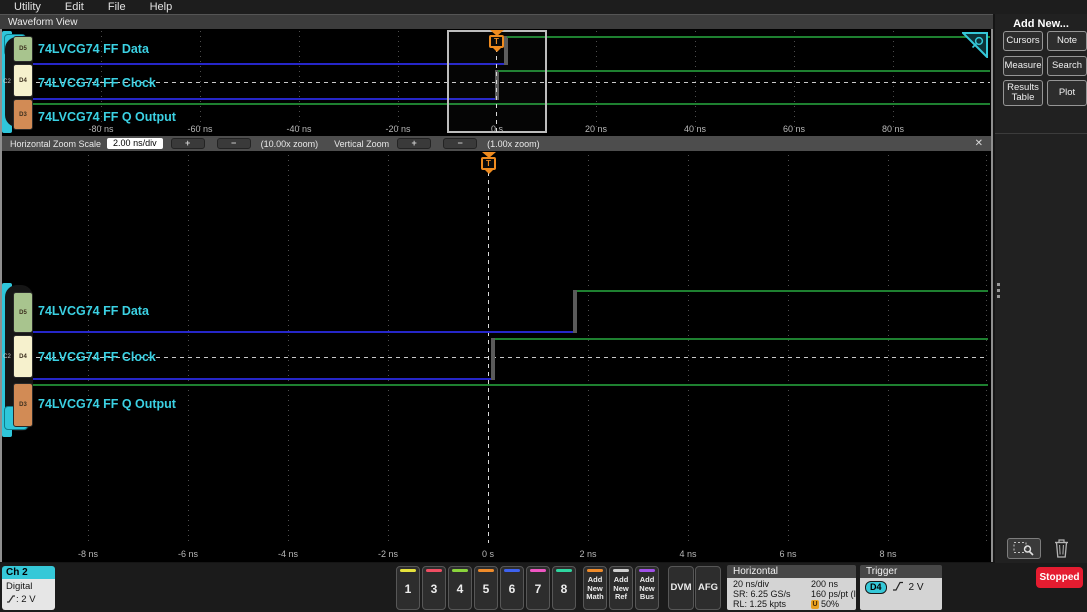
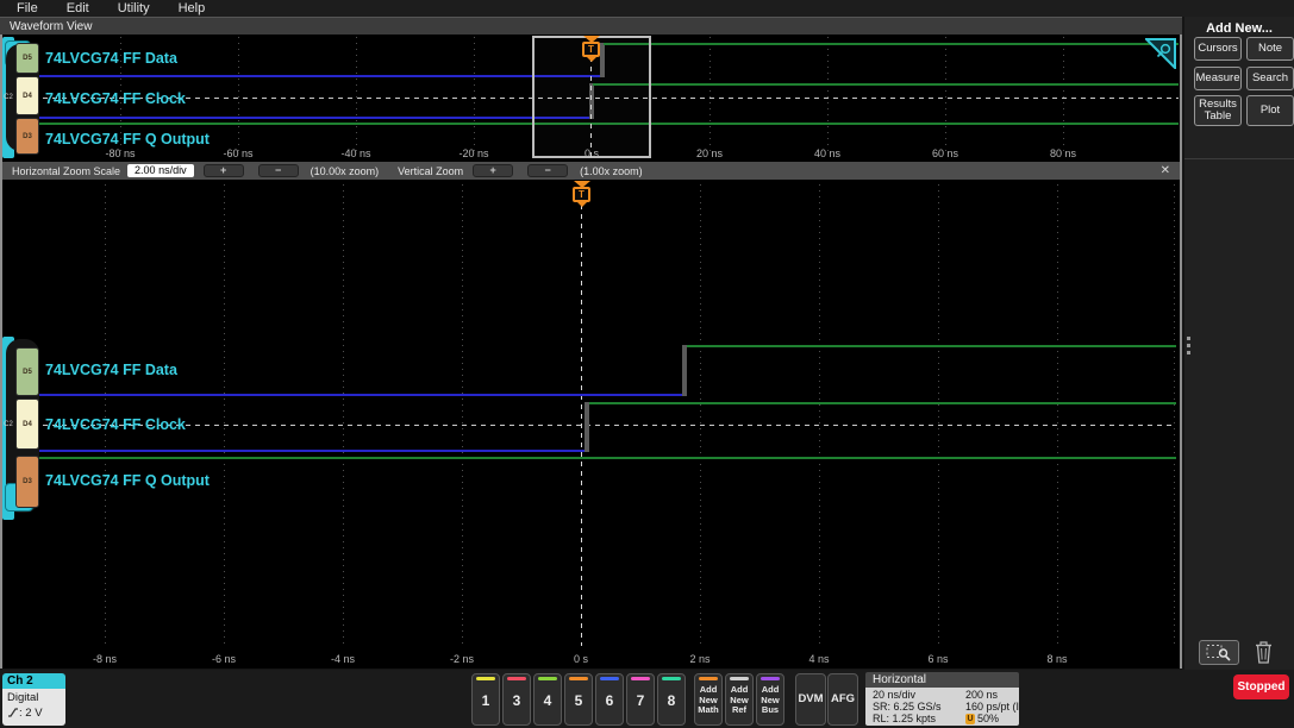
- Utility
+ File
  Edit
- File
+ Utility
  Help
  Waveform View
  T
  74LVCG74 FF Data
  74LVCG74 FF Clock
  74LVCG74 FF Q Output
  -80 ns
  -60 ns
  -40 ns
  -20 ns
  0 s
  20 ns
  40 ns
  60 ns
  80 ns
  Horizontal Zoom Scale
  2.00 ns/div
  +
  −
  (10.00x zoom)
  Vertical Zoom
  +
  −
  (1.00x zoom)
  ✕
  T
  74LVCG74 FF Data
  74LVCG74 FF Clock
  74LVCG74 FF Q Output
  -8 ns
  -6 ns
  -4 ns
  -2 ns
  0 s
  2 ns
  4 ns
  6 ns
  8 ns
  Add New...
  Cursors
  Note
  Measure
  Search
  Results Table
  Plot
  Ch 2
  Digital
  : 2 V
  1
  3
  4
  5
  6
  7
  8
  Add
  New
  Math
  Add
  New
  Ref
  Add
  New
  Bus
  DVM
  AFG
  Horizontal
  20 ns/div
  200 ns
  SR: 6.25 GS/s
  160 ps/pt (I
  RL: 1.25 kpts
  50%
- Trigger
- D4 2 V
  Stopped
